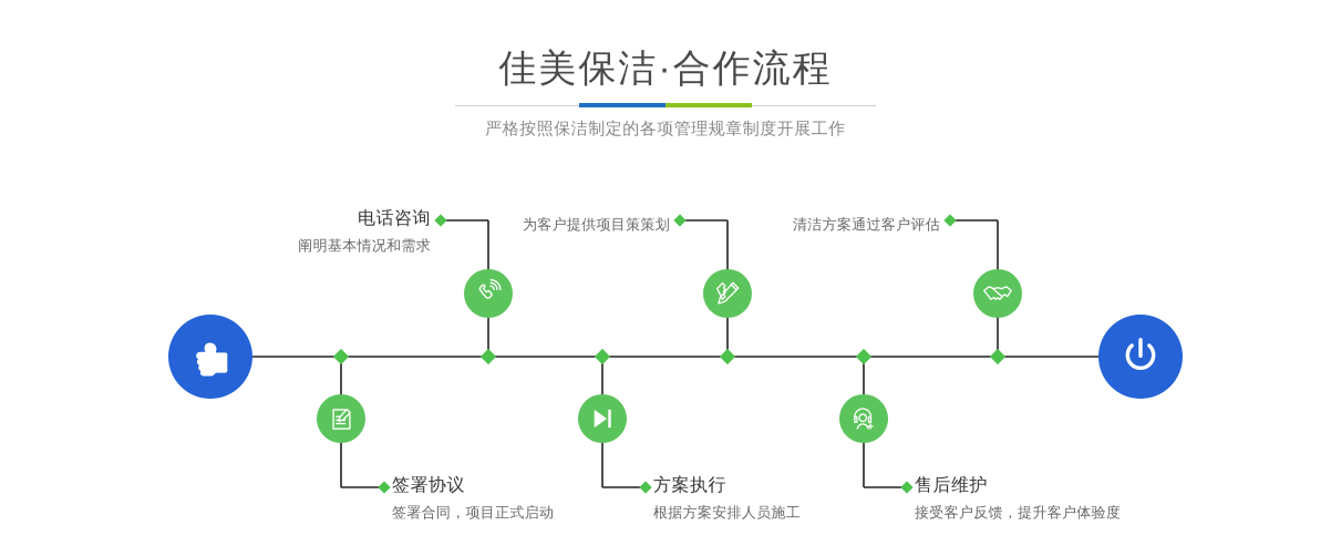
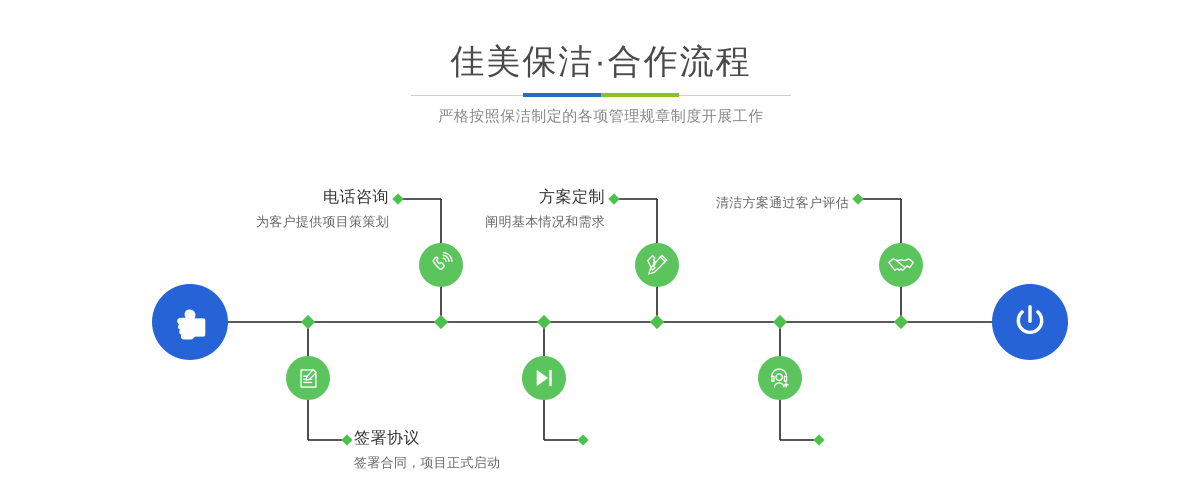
  佳美保洁·合作流程
  严格按照保洁制定的各项管理规章制度开展工作
  电话咨询
- 阐明基本情况和需求
+ 为客户提供项目策策划
  签署协议
  签署合同，项目正式启动
+ 方案定制
- 为客户提供项目策策划
+ 阐明基本情况和需求
- 方案执行
- 根据方案安排人员施工
  清洁方案通过客户评估
- 售后维护
- 接受客户反馈，提升客户体验度
